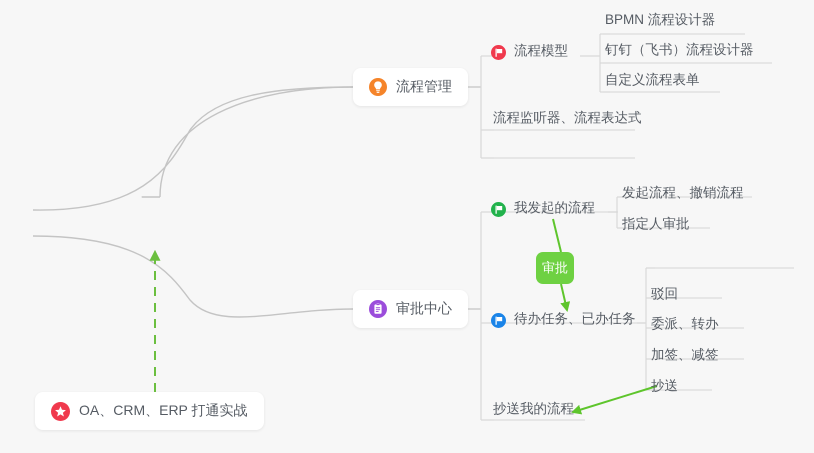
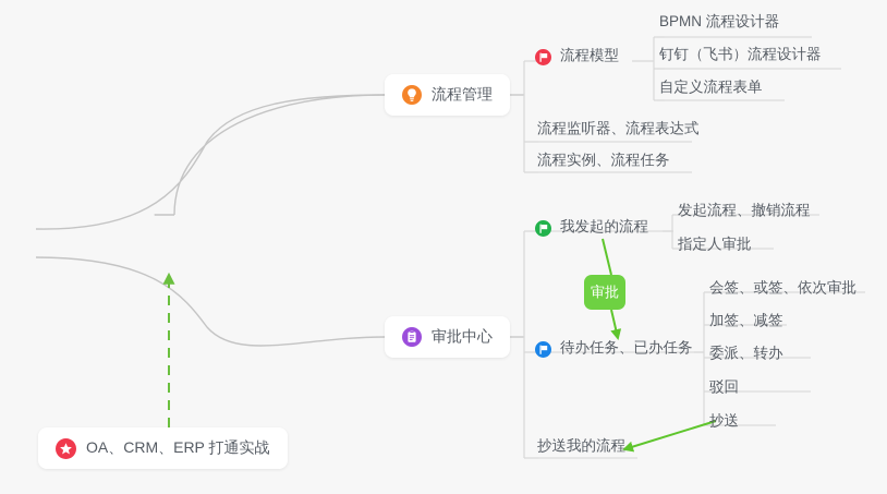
  流程管理
  审批中心
  OA、CRM、ERP 打通实战
  审批
  流程模型
  流程监听器、流程表达式
+ 流程实例、流程任务
  BPMN 流程设计器
  钉钉（飞书）流程设计器
  自定义流程表单
  我发起的流程
  待办任务、已办任务
  抄送我的流程
  发起流程、撤销流程
  指定人审批
+ 会签、或签、依次审批
- 驳回
+ 加签、减签
  委派、转办
- 加签、减签
+ 驳回
  抄送
